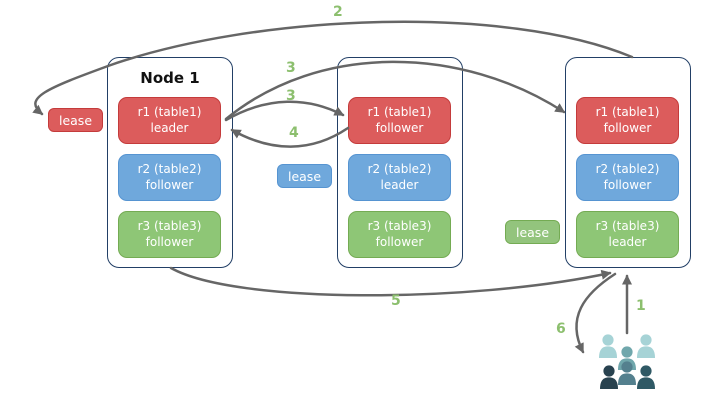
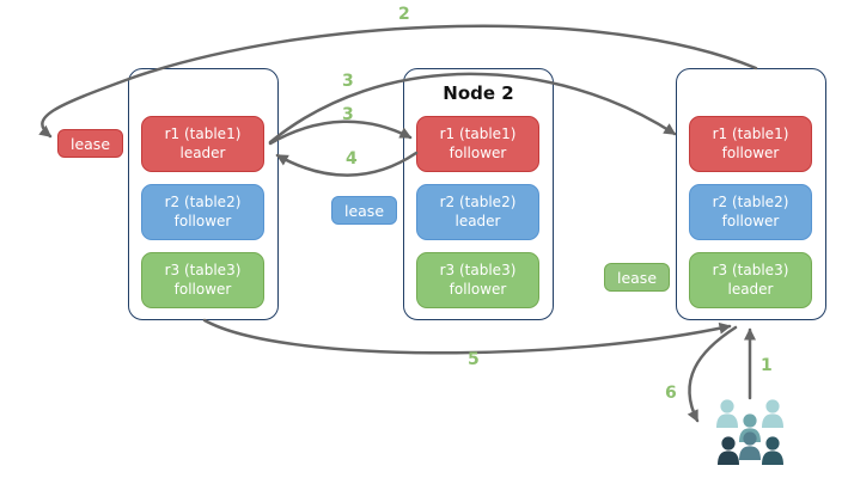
- Node 1
  r1 (table1)
  leader
  r2 (table2)
  follower
  r3 (table3)
  follower
+ Node 2
  r1 (table1)
  follower
  r2 (table2)
  leader
  r3 (table3)
  follower
  r1 (table1)
  follower
  r2 (table2)
  follower
  r3 (table3)
  leader
  lease
  lease
  lease
  2
  3
  3
  4
  5
  1
  6
